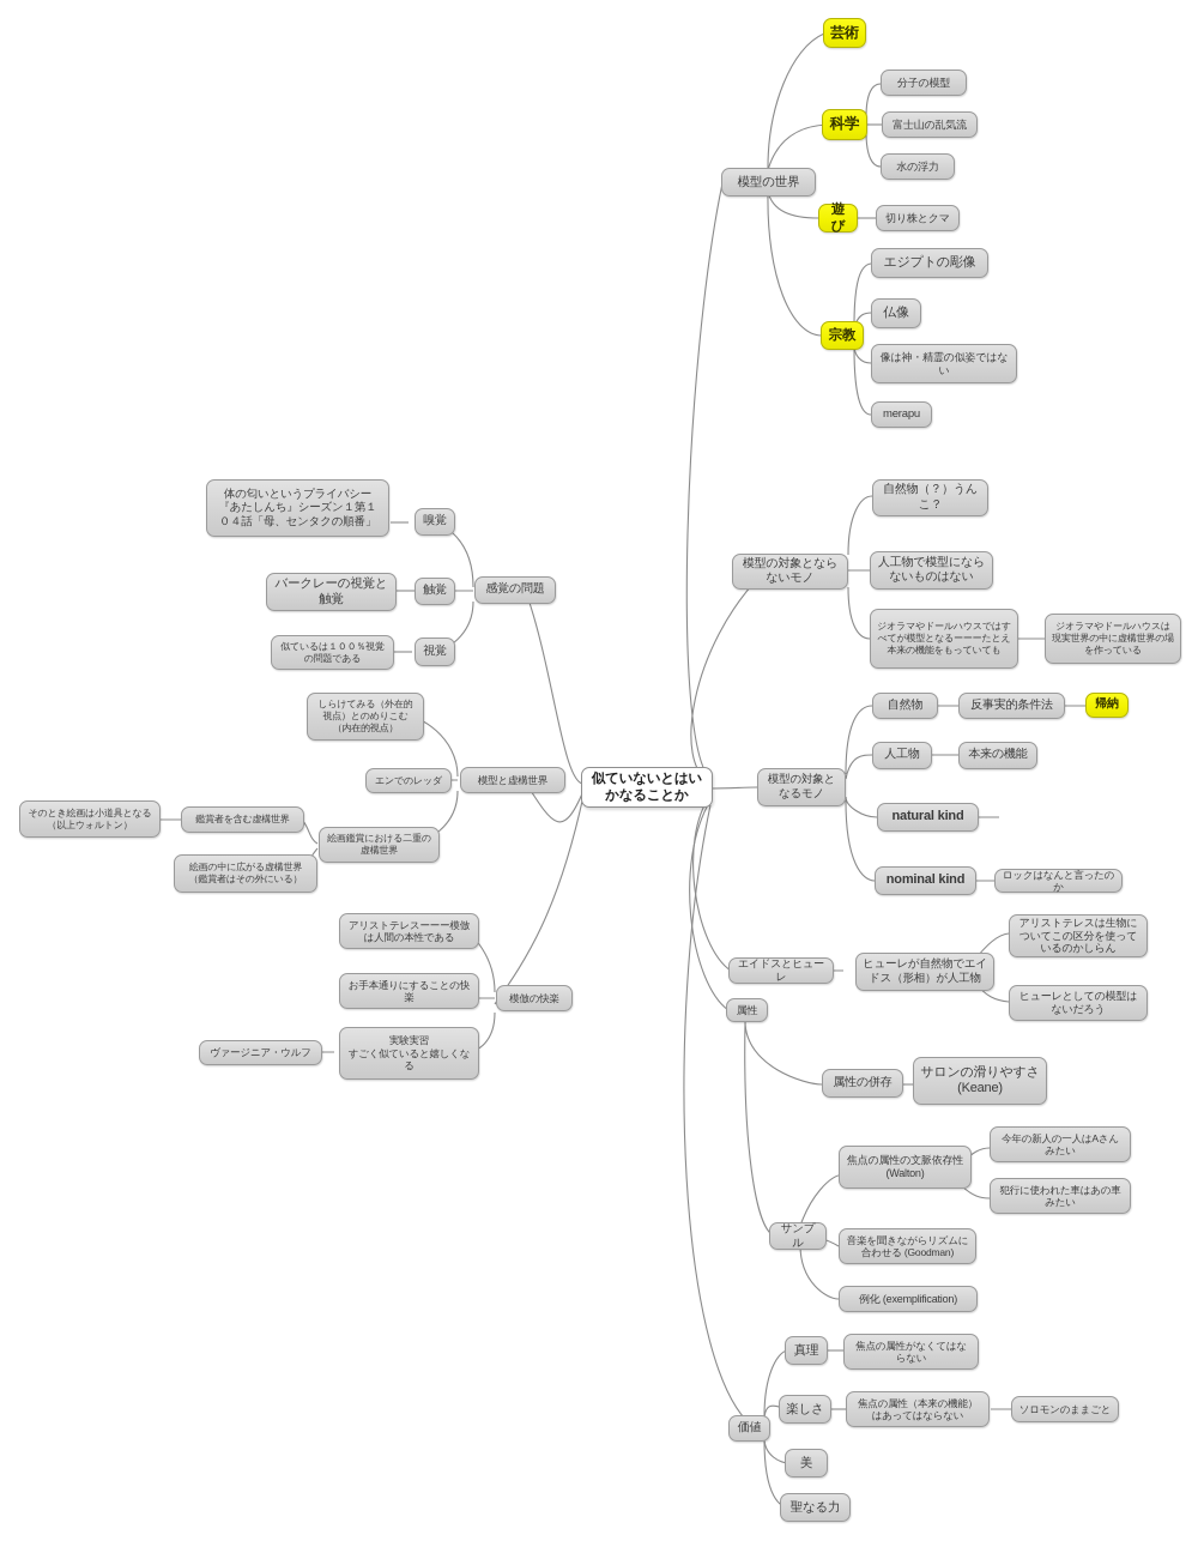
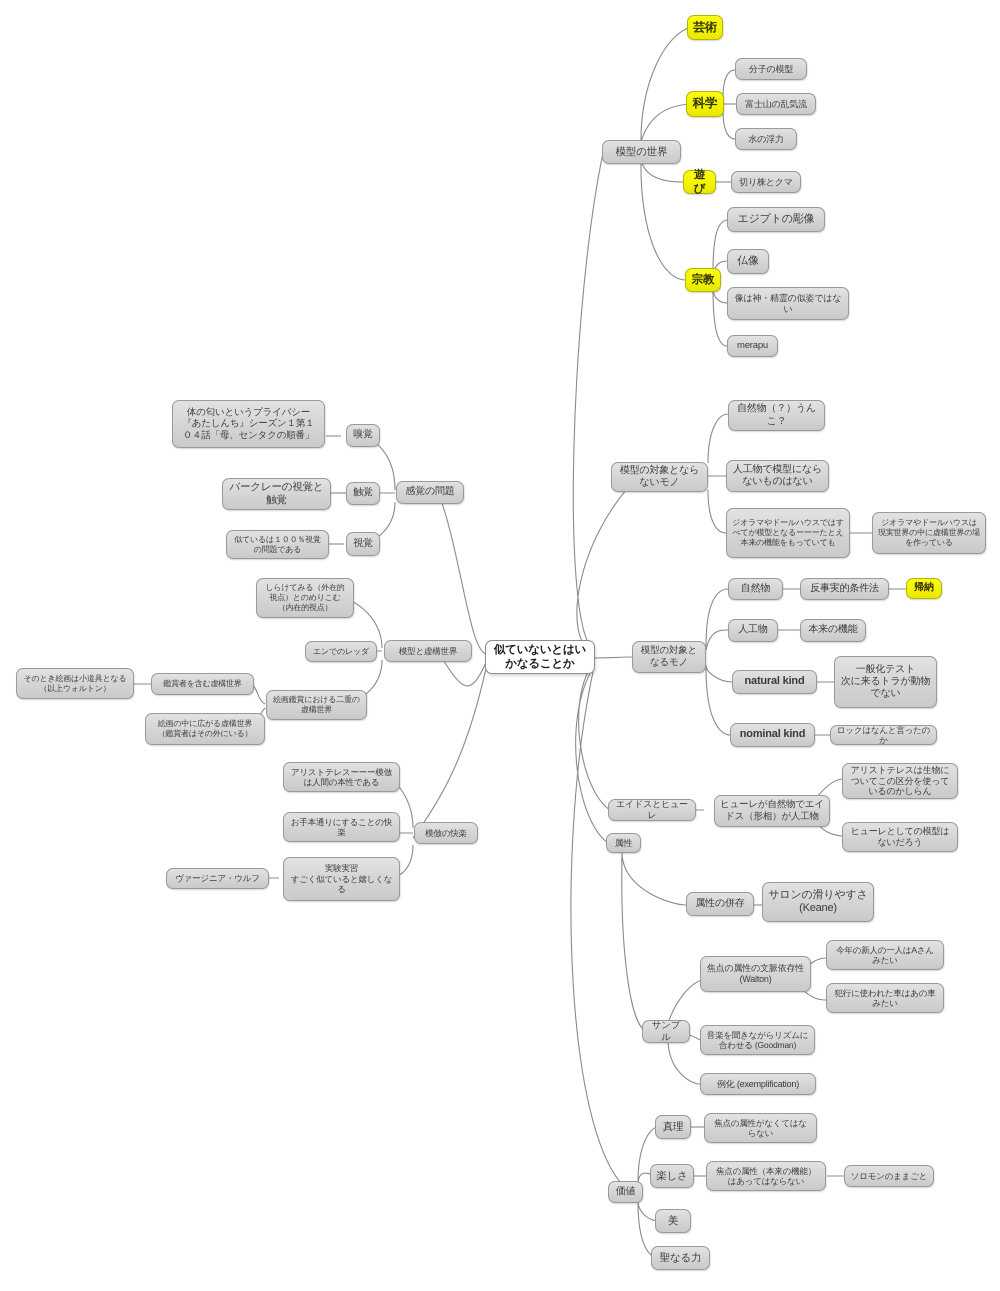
  似ていないとはいかなることか
  模型の世界
  芸術
  科学
  分子の模型
  富士山の乱気流
  水の浮力
  遊び
  切り株とクマ
  宗教
  エジプトの彫像
  仏像
  像は神・精霊の似姿ではない
  merapu
  模型の対象とならないモノ
  自然物（？）うんこ？
  人工物で模型にならないものはない
  ジオラマやドールハウスではすべてが模型となるーーーたとえ本来の機能をもっていても
  ジオラマやドールハウスは現実世界の中に虚構世界の場を作っている
  模型の対象となるモノ
  自然物
  反事実的条件法
  帰納
  人工物
  本来の機能
  natural kind
+ 一般化テスト
+ 次に来るトラが動物でない
  nominal kind
  ロックはなんと言ったのか
  感覚の問題
  嗅覚
  体の匂いというプライバシー『あたしんち』シーズン１第１０４話「母、センタクの順番」
  触覚
  バークレーの視覚と触覚
  視覚
  似ているは１００％視覚の問題である
  模型と虚構世界
  しらけてみる（外在的視点）とのめりこむ（内在的視点）
  エンでのレッダ
  絵画鑑賞における二重の虚構世界
  鑑賞者を含む虚構世界
  そのとき絵画は小道具となる（以上ウォルトン）
  絵画の中に広がる虚構世界（鑑賞者はその外にいる）
  模倣の快楽
  アリストテレスーーー模倣は人間の本性である
  お手本通りにすることの快楽
  実験実習
  すごく似ていると嬉しくなる
  ヴァージニア・ウルフ
  エイドスとヒューレ
  ヒューレが自然物でエイドス（形相）が人工物
  アリストテレスは生物についてこの区分を使っているのかしらん
  ヒューレとしての模型はないだろう
  属性
  属性の併存
  サロンの滑りやすさ
  (Keane)
  サンプル
  焦点の属性の文脈依存性
  (Walton)
  今年の新人の一人はAさんみたい
  犯行に使われた車はあの車みたい
  音楽を聞きながらリズムに合わせる (Goodman)
  例化 (exemplification)
  価値
  真理
  焦点の属性がなくてはならない
  楽しさ
  焦点の属性（本来の機能）はあってはならない
  ソロモンのままごと
  美
  聖なる力
